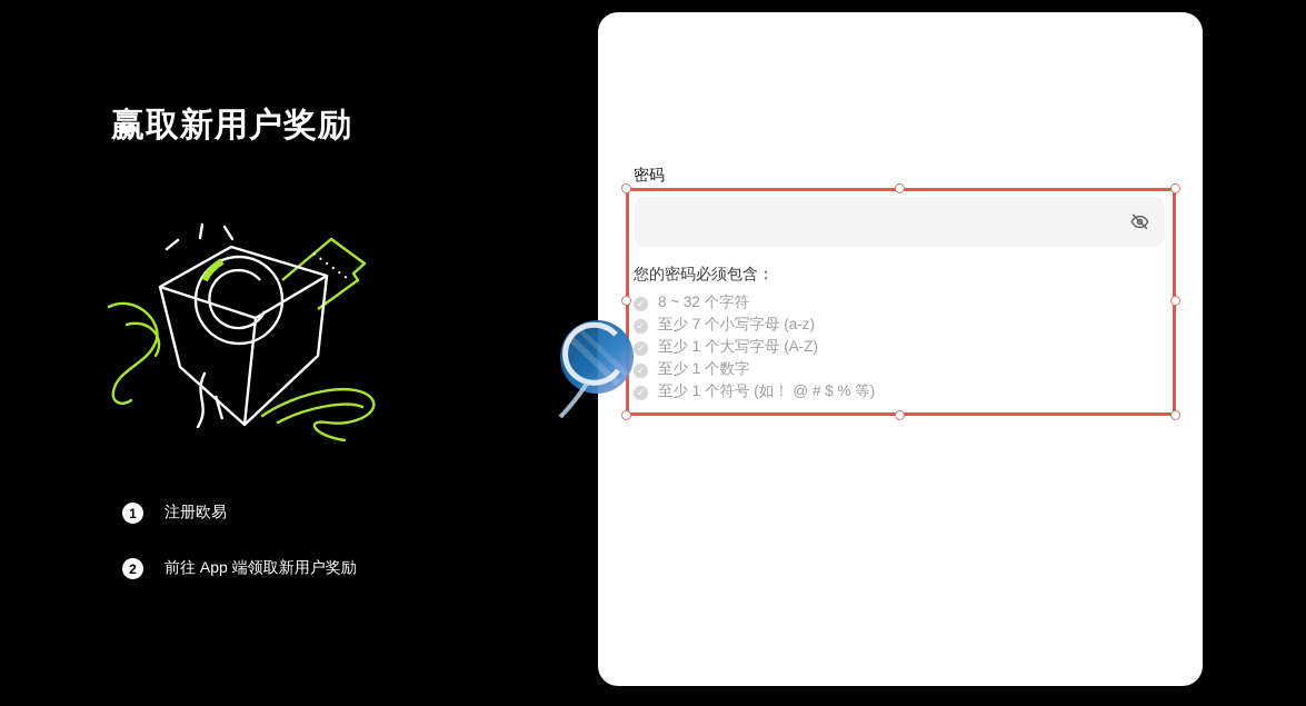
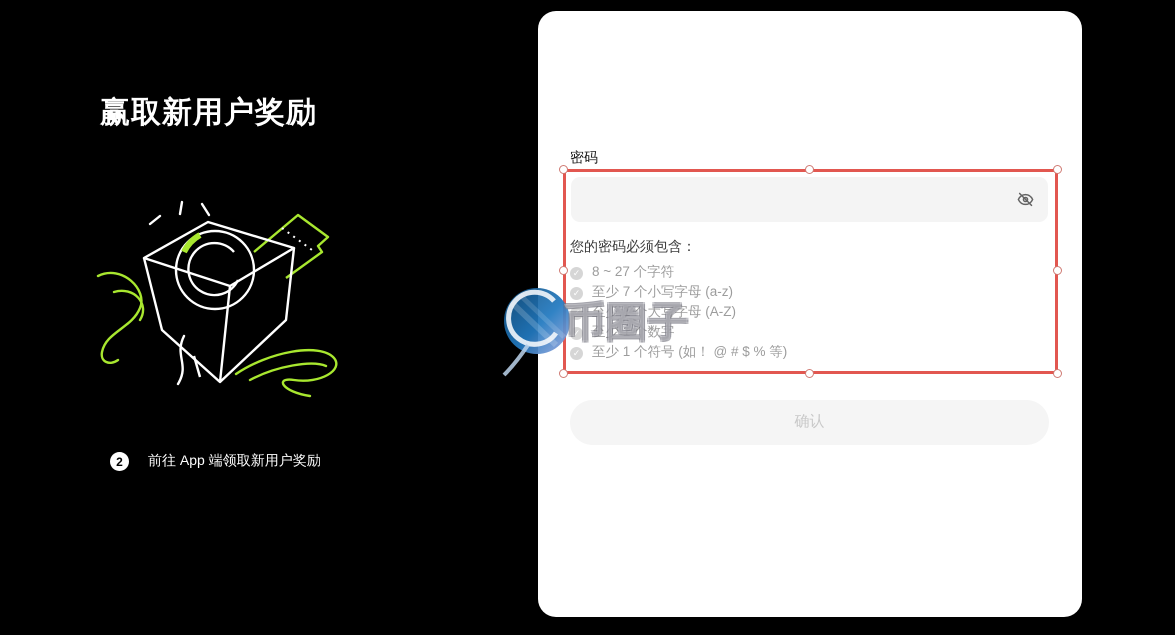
  赢取新用户奖励
- 1
- 注册欧易
  2
  前往 App 端领取新用户奖励
  密码
  您的密码必须包含：
  ✓
- 8 ~ 32 个字符
+ 8 ~ 27 个字符
  ✓
  至少 7 个小写字母 (a-z)
  ✓
  至少 1 个大写字母 (A-Z)
  ✓
  至少 1 个数字
  ✓
  至少 1 个符号 (如！ @ # $ % 等)
+ 确认
+ 币圈子
